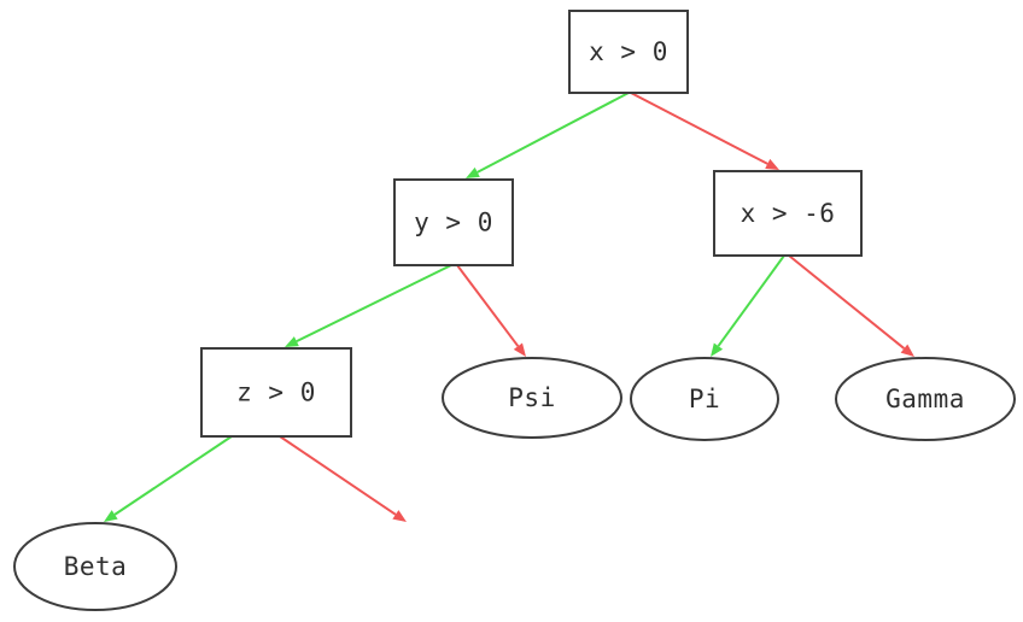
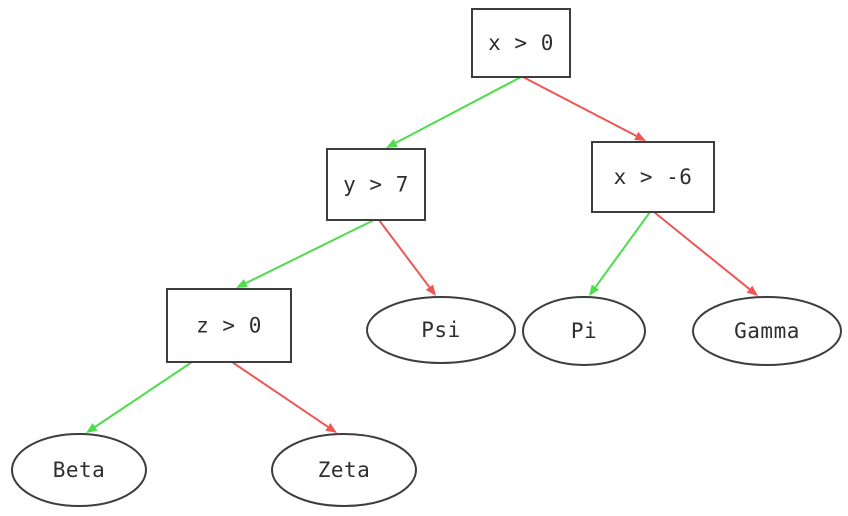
  x > 0
- y > 0
+ y > 7
  x > -6
  z > 0
  Psi
  Pi
  Gamma
  Beta
+ Zeta
